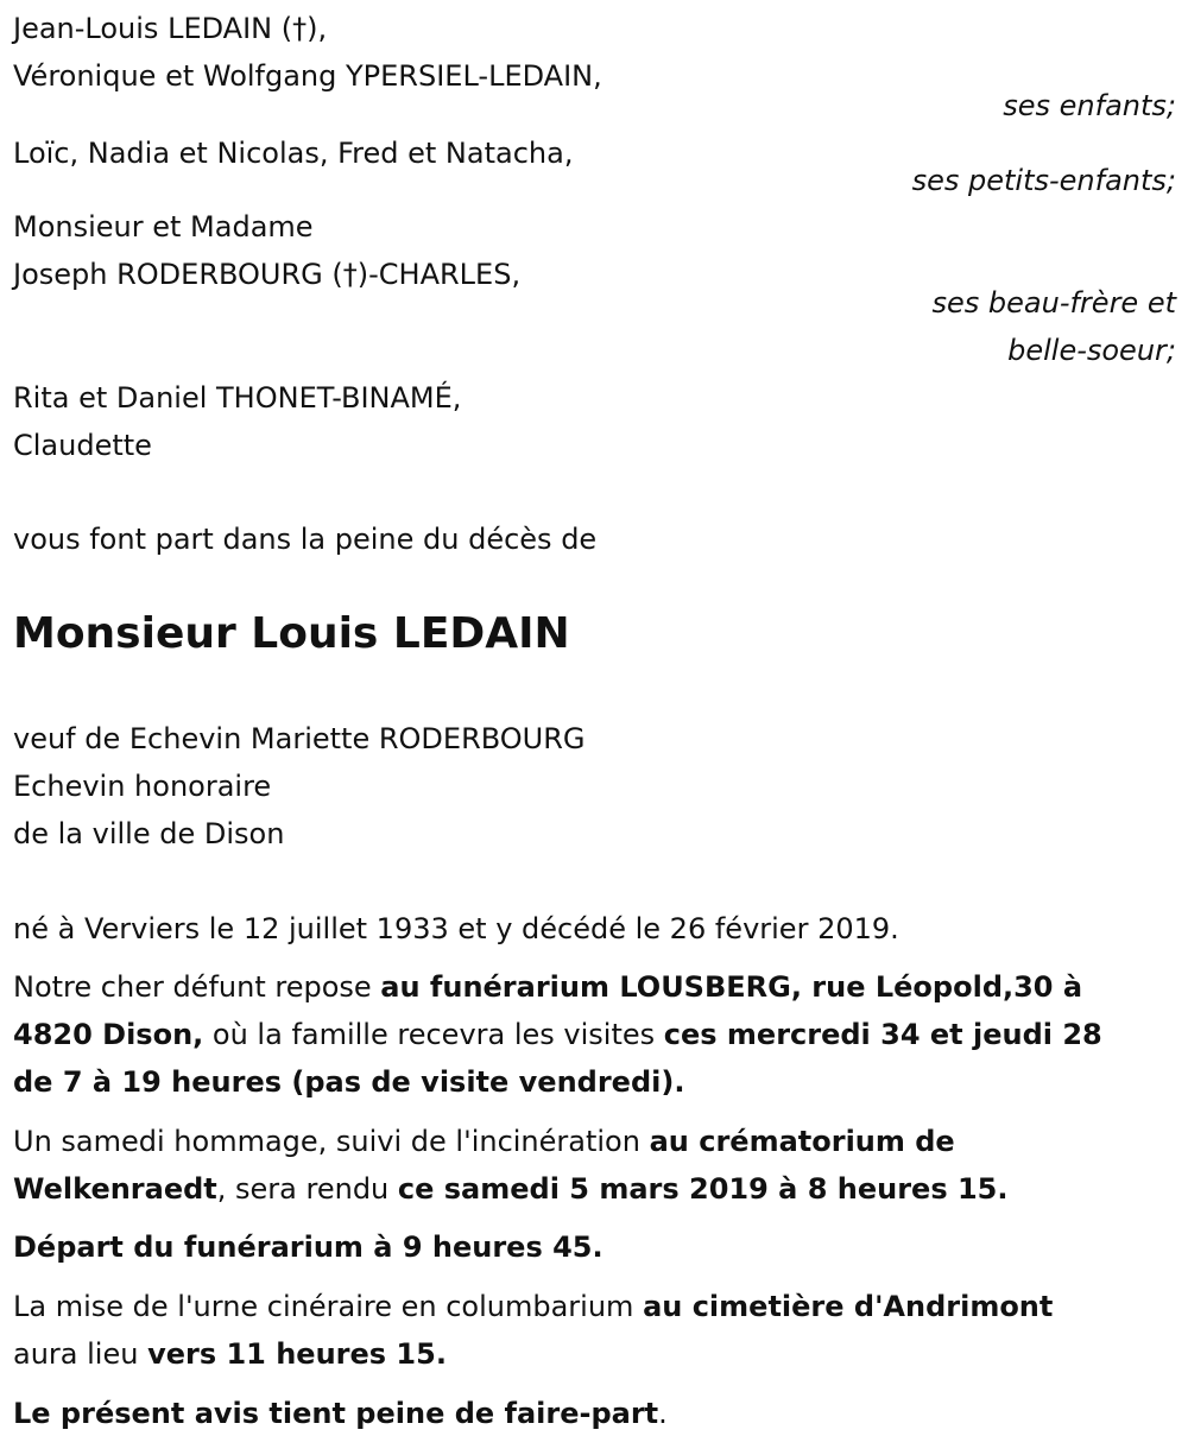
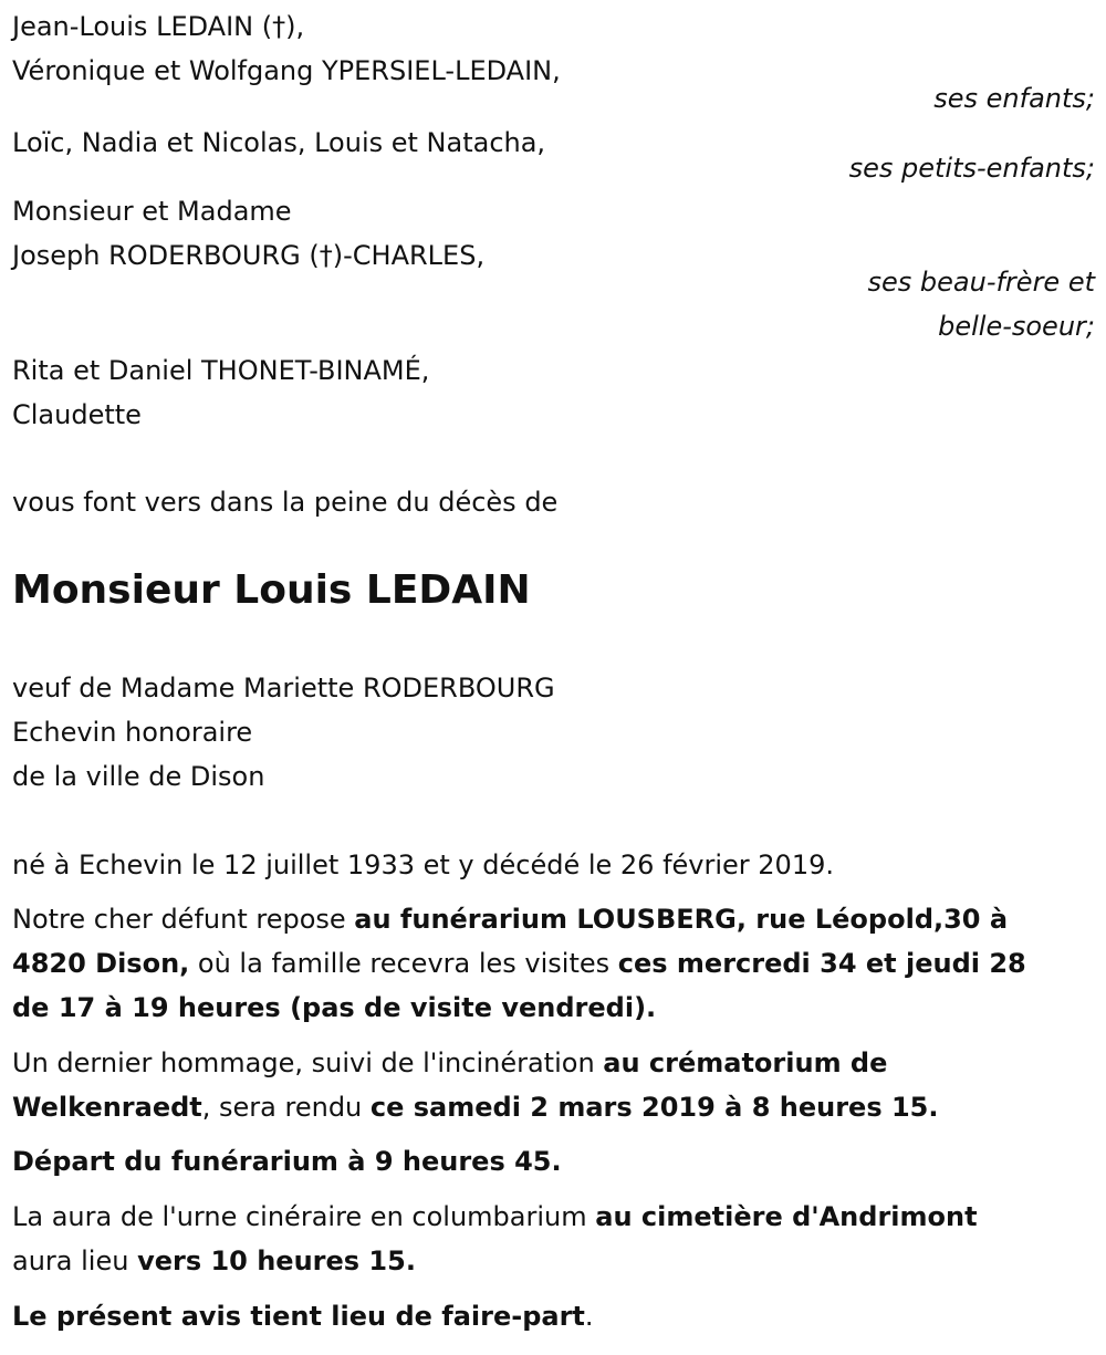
  Jean-Louis LEDAIN (†),
  Véronique et Wolfgang YPERSIEL-LEDAIN,
  ses enfants;
- Loïc, Nadia et Nicolas, Fred et Natacha,
+ Loïc, Nadia et Nicolas, Louis et Natacha,
  ses petits-enfants;
  Monsieur et Madame
  Joseph RODERBOURG (†)-CHARLES,
  ses beau-frère et
  belle-soeur;
  Rita et Daniel THONET-BINAMÉ,
  Claudette
- vous font part dans la peine du décès de
+ vous font vers dans la peine du décès de
  Monsieur Louis LEDAIN
- veuf de Echevin Mariette RODERBOURG
+ veuf de Madame Mariette RODERBOURG
  Echevin honoraire
  de la ville de Dison
- né à Verviers le 12 juillet 1933 et y décédé le 26 février 2019.
+ né à Echevin le 12 juillet 1933 et y décédé le 26 février 2019.
  Notre cher défunt repose au funérarium LOUSBERG, rue Léopold,30 à
  4820 Dison, où la famille recevra les visites ces mercredi 34 et jeudi 28
- de 7 à 19 heures (pas de visite vendredi).
+ de 17 à 19 heures (pas de visite vendredi).
- Un samedi hommage, suivi de l'incinération au crématorium de
+ Un dernier hommage, suivi de l'incinération au crématorium de
- Welkenraedt, sera rendu ce samedi 5 mars 2019 à 8 heures 15.
+ Welkenraedt, sera rendu ce samedi 2 mars 2019 à 8 heures 15.
  Départ du funérarium à 9 heures 45.
- La mise de l'urne cinéraire en columbarium au cimetière d'Andrimont
+ La aura de l'urne cinéraire en columbarium au cimetière d'Andrimont
- aura lieu vers 11 heures 15.
+ aura lieu vers 10 heures 15.
- Le présent avis tient peine de faire-part.
+ Le présent avis tient lieu de faire-part.
